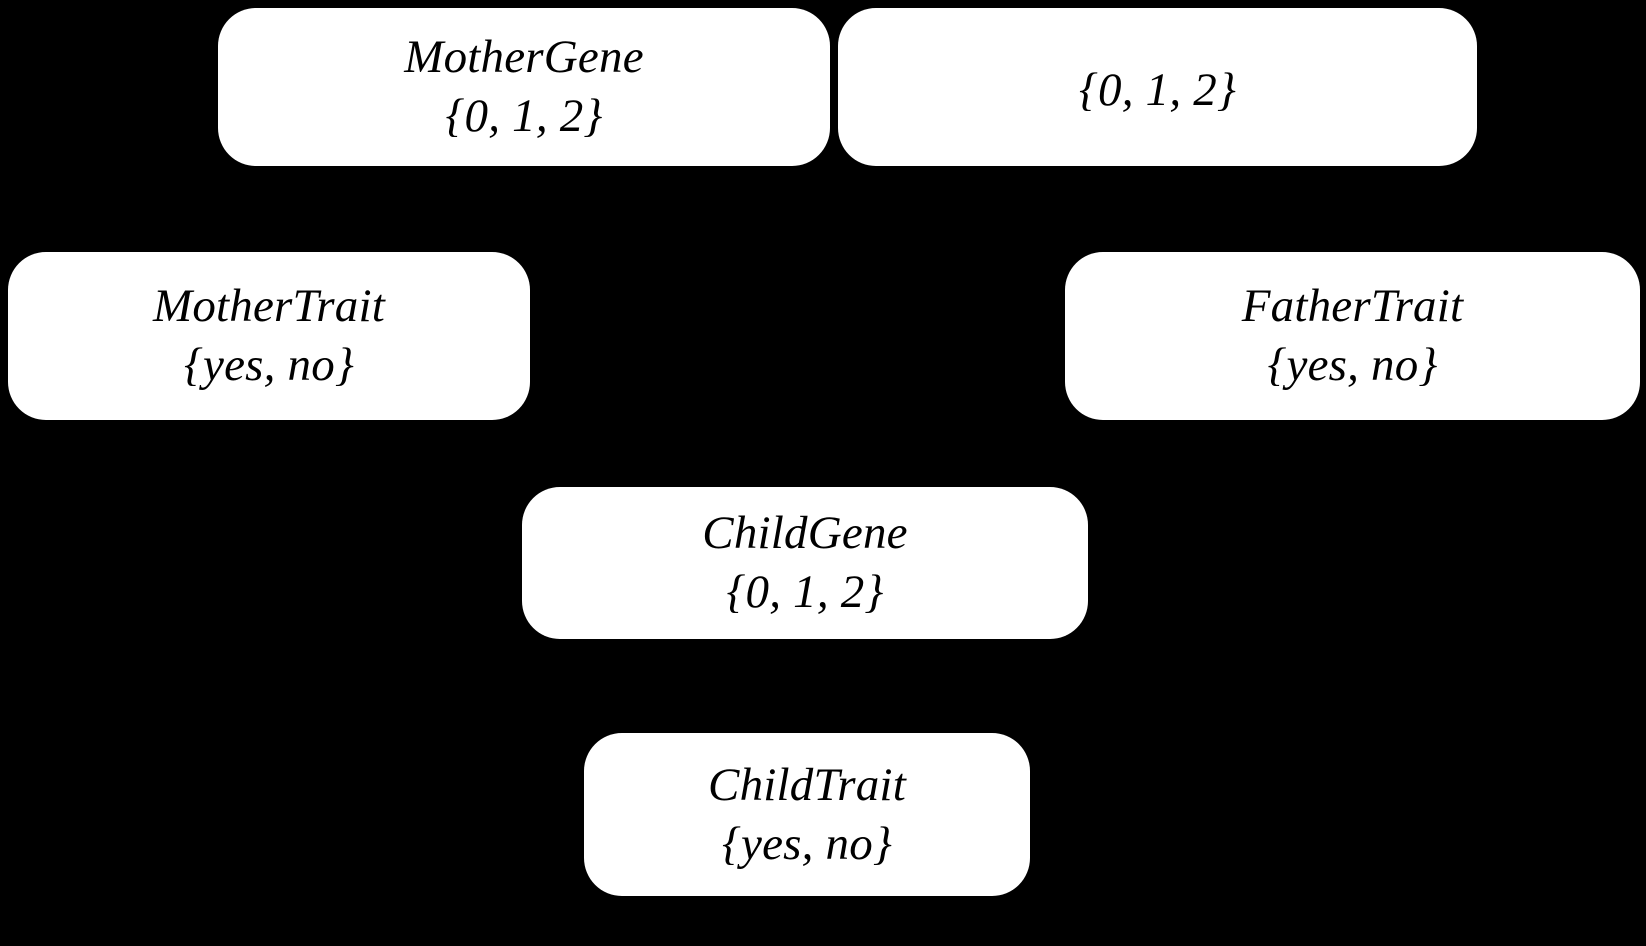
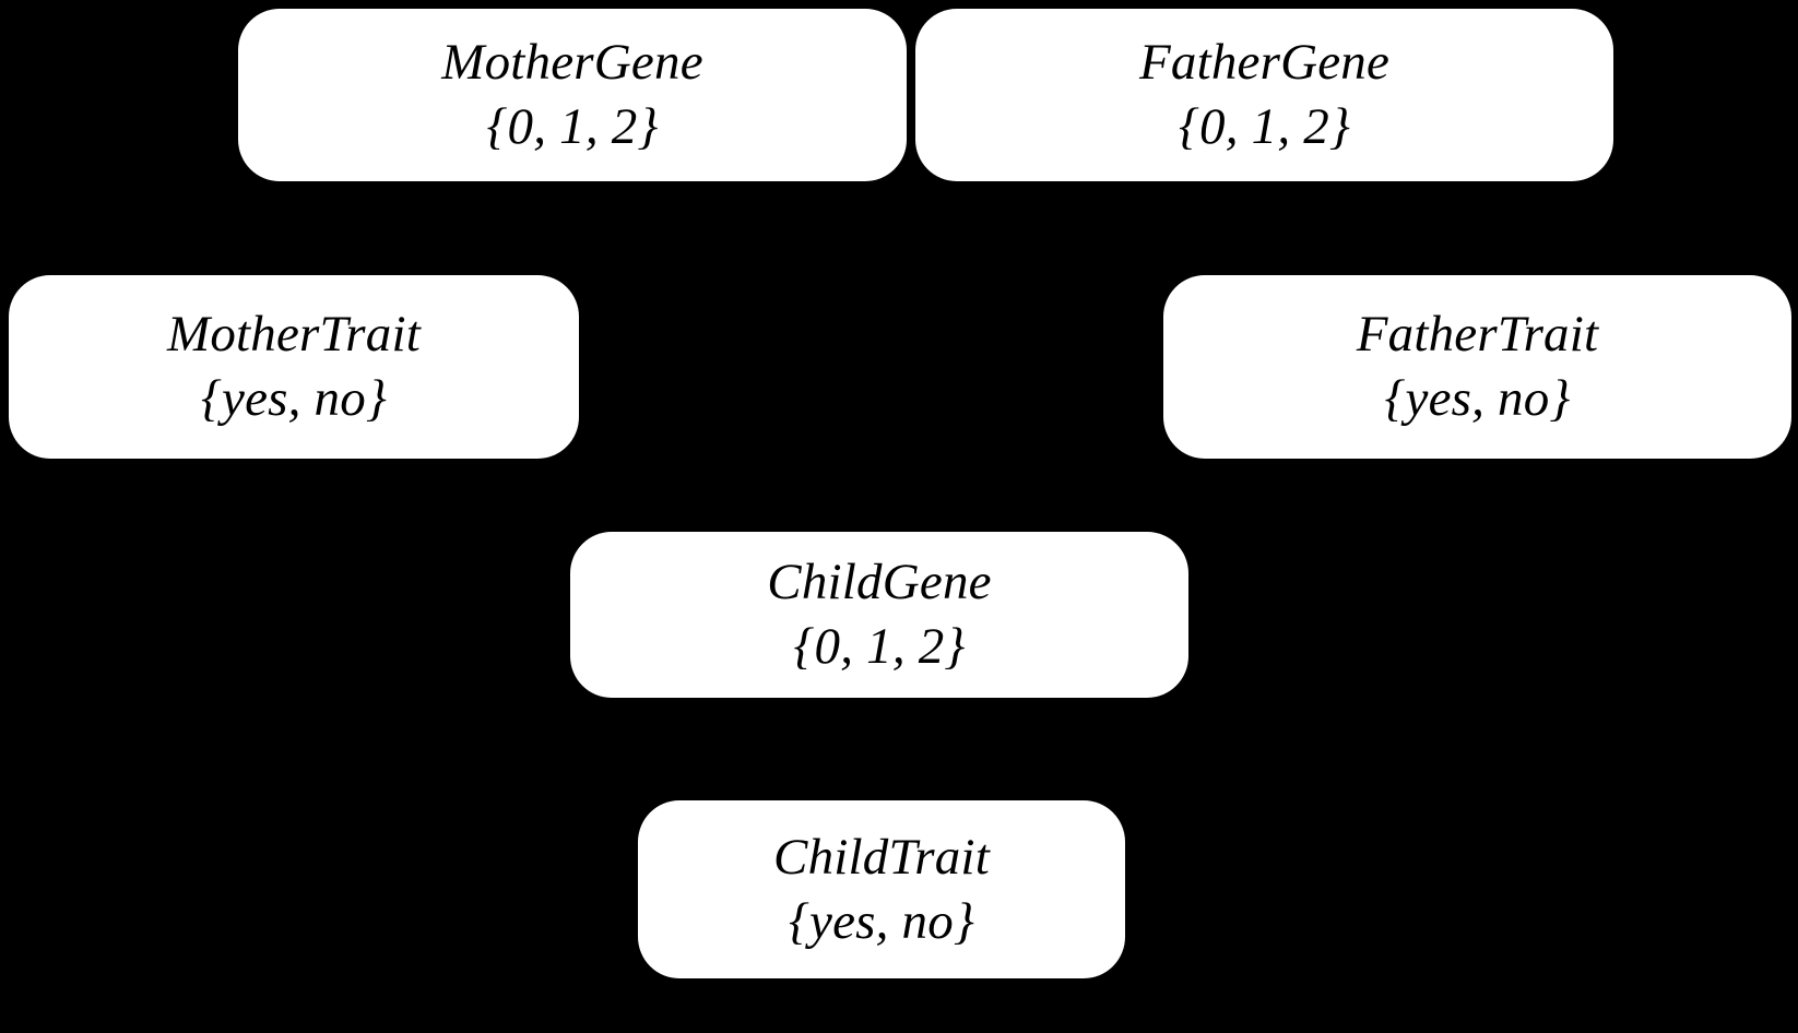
  MotherGene
  {0, 1, 2}
+ FatherGene
  {0, 1, 2}
  MotherTrait
  {yes, no}
  FatherTrait
  {yes, no}
  ChildGene
  {0, 1, 2}
  ChildTrait
  {yes, no}
